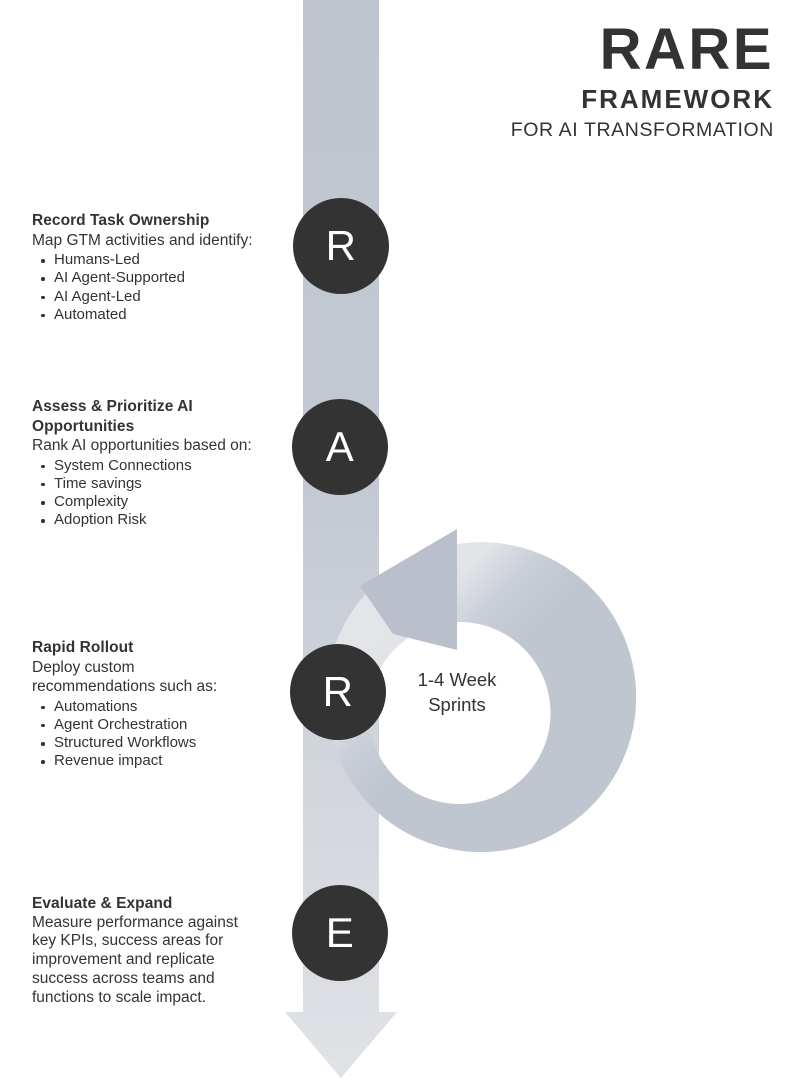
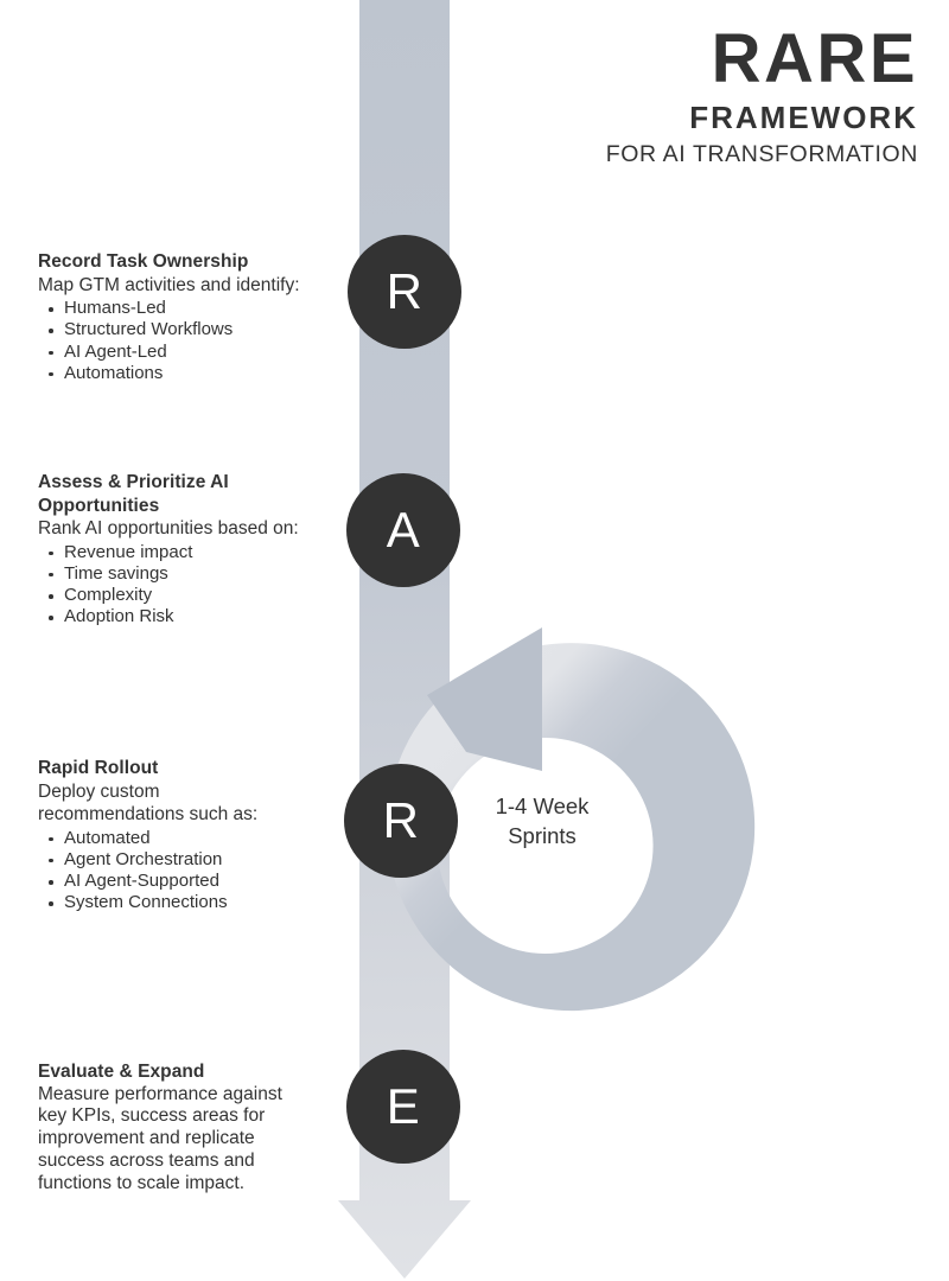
  RARE
  FRAMEWORK
  FOR AI TRANSFORMATION
  R
  A
  R
  E
  1-4 Week
  Sprints
  Record Task Ownership
  Map GTM activities and identify:
  Humans-Led
- AI Agent-Supported
+ Structured Workflows
  AI Agent-Led
- Automated
+ Automations
  Assess & Prioritize AI Opportunities
  Rank AI opportunities based on:
- System Connections
+ Revenue impact
  Time savings
  Complexity
  Adoption Risk
  Rapid Rollout
  Deploy custom recommendations such as:
- Automations
+ Automated
  Agent Orchestration
- Structured Workflows
+ AI Agent-Supported
- Revenue impact
+ System Connections
  Evaluate & Expand
  Measure performance against key KPIs, success areas for improvement and replicate success across teams and functions to scale impact.
